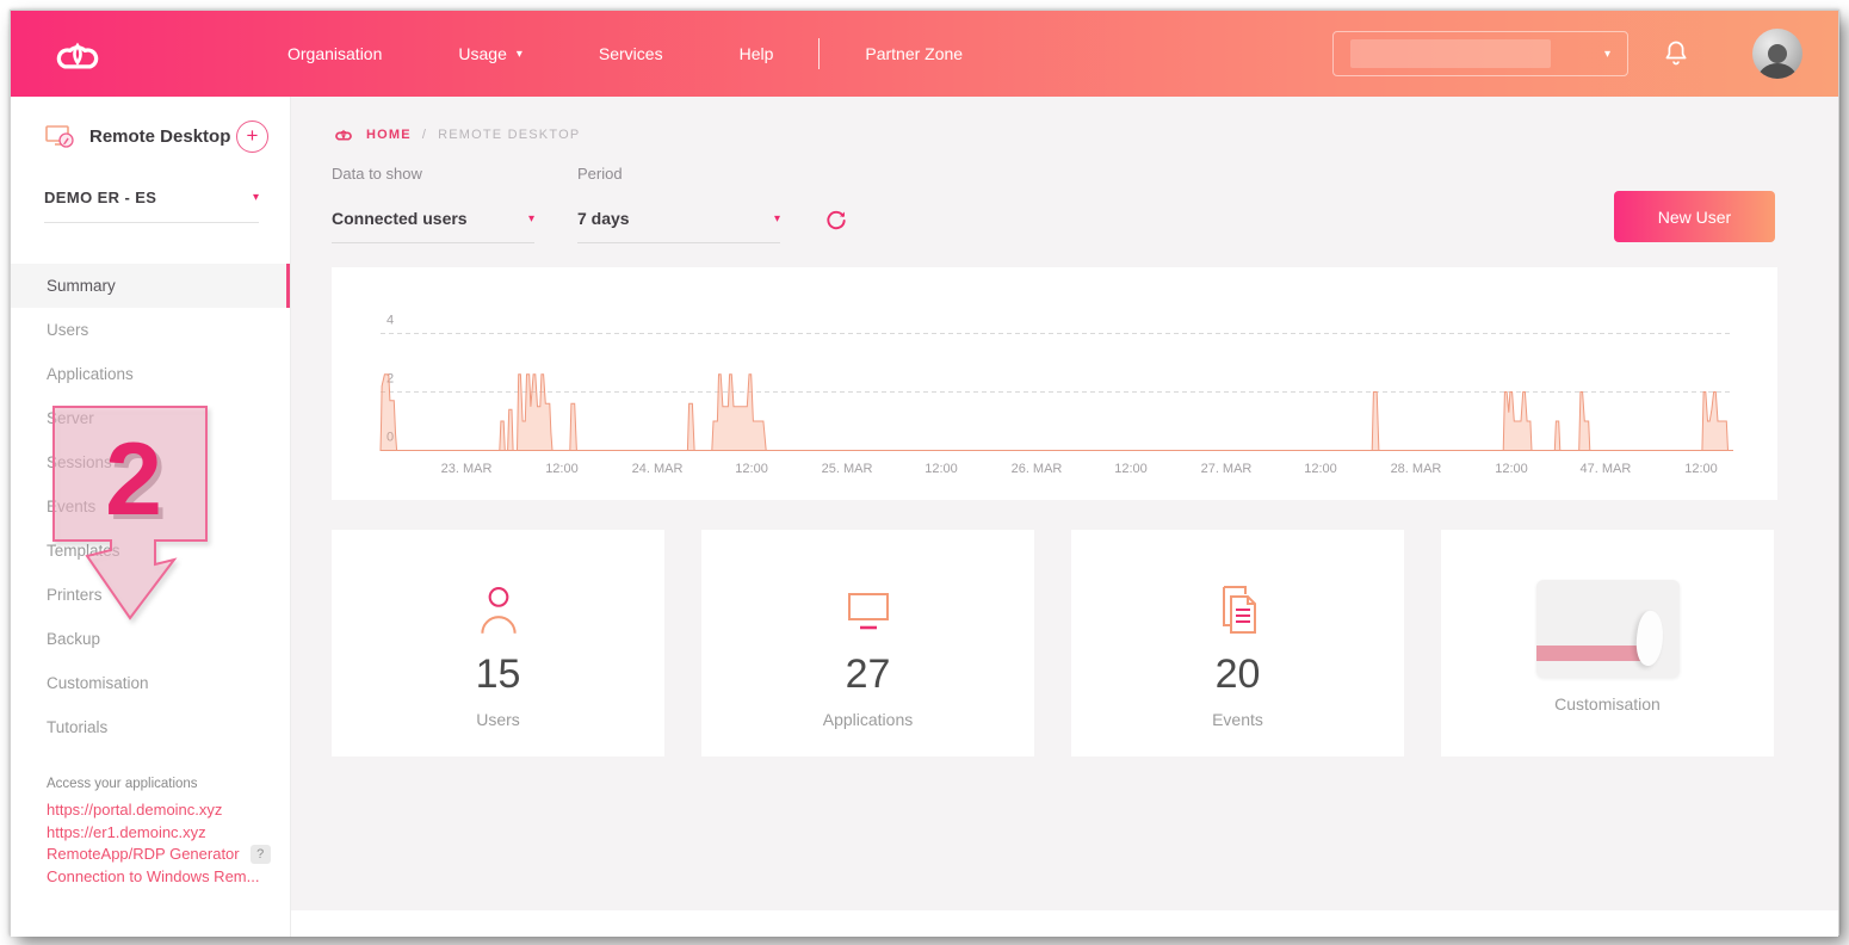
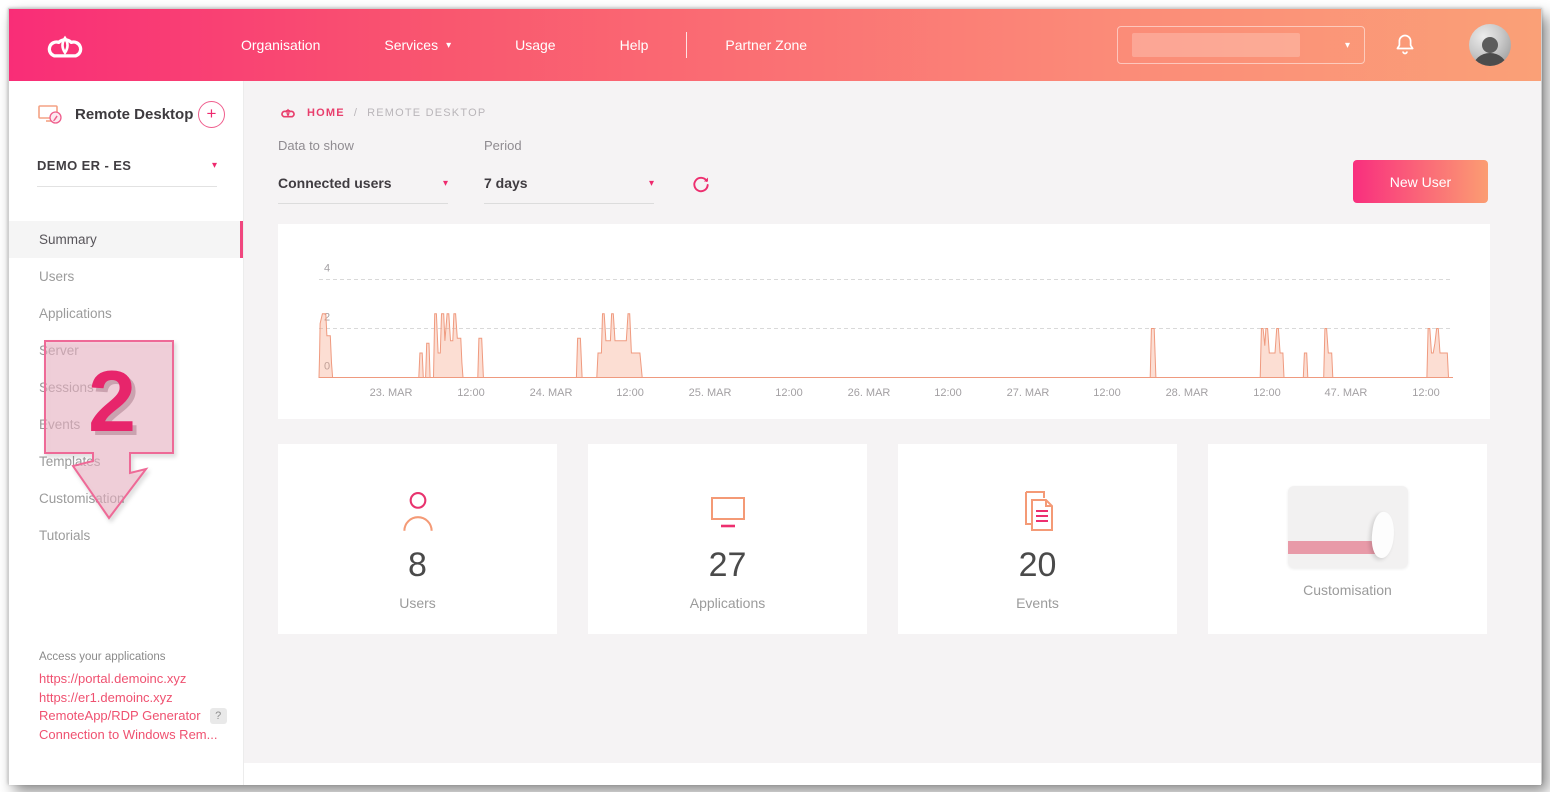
  Organisation
- Usage
+ Services
  ▾
- Services
+ Usage
  Help
  Partner Zone
  ▾
  Remote Desktop
  +
  DEMO ER - ES
  ▾
  Summary
  Users
  Applications
  Server
  Sessions
  Events
  Templates
- Printers
- Backup
  Customisation
  Tutorials
  Access your applications
  https://portal.demoinc.xyz
  https://er1.demoinc.xyz
  RemoteApp/RDP Generator
  ?
  Connection to Windows Rem...
  2
  HOME
  /
  REMOTE DESKTOP
  Data to show
  Connected users
  ▾
  Period
  7 days
  ▾
  New User
  0
  2
  4
  23. MAR
  12:00
  24. MAR
  12:00
  25. MAR
  12:00
  26. MAR
  12:00
  27. MAR
  12:00
  28. MAR
  12:00
  47. MAR
  12:00
- 15
+ 8
  Users
  27
  Applications
  20
  Events
  Customisation
